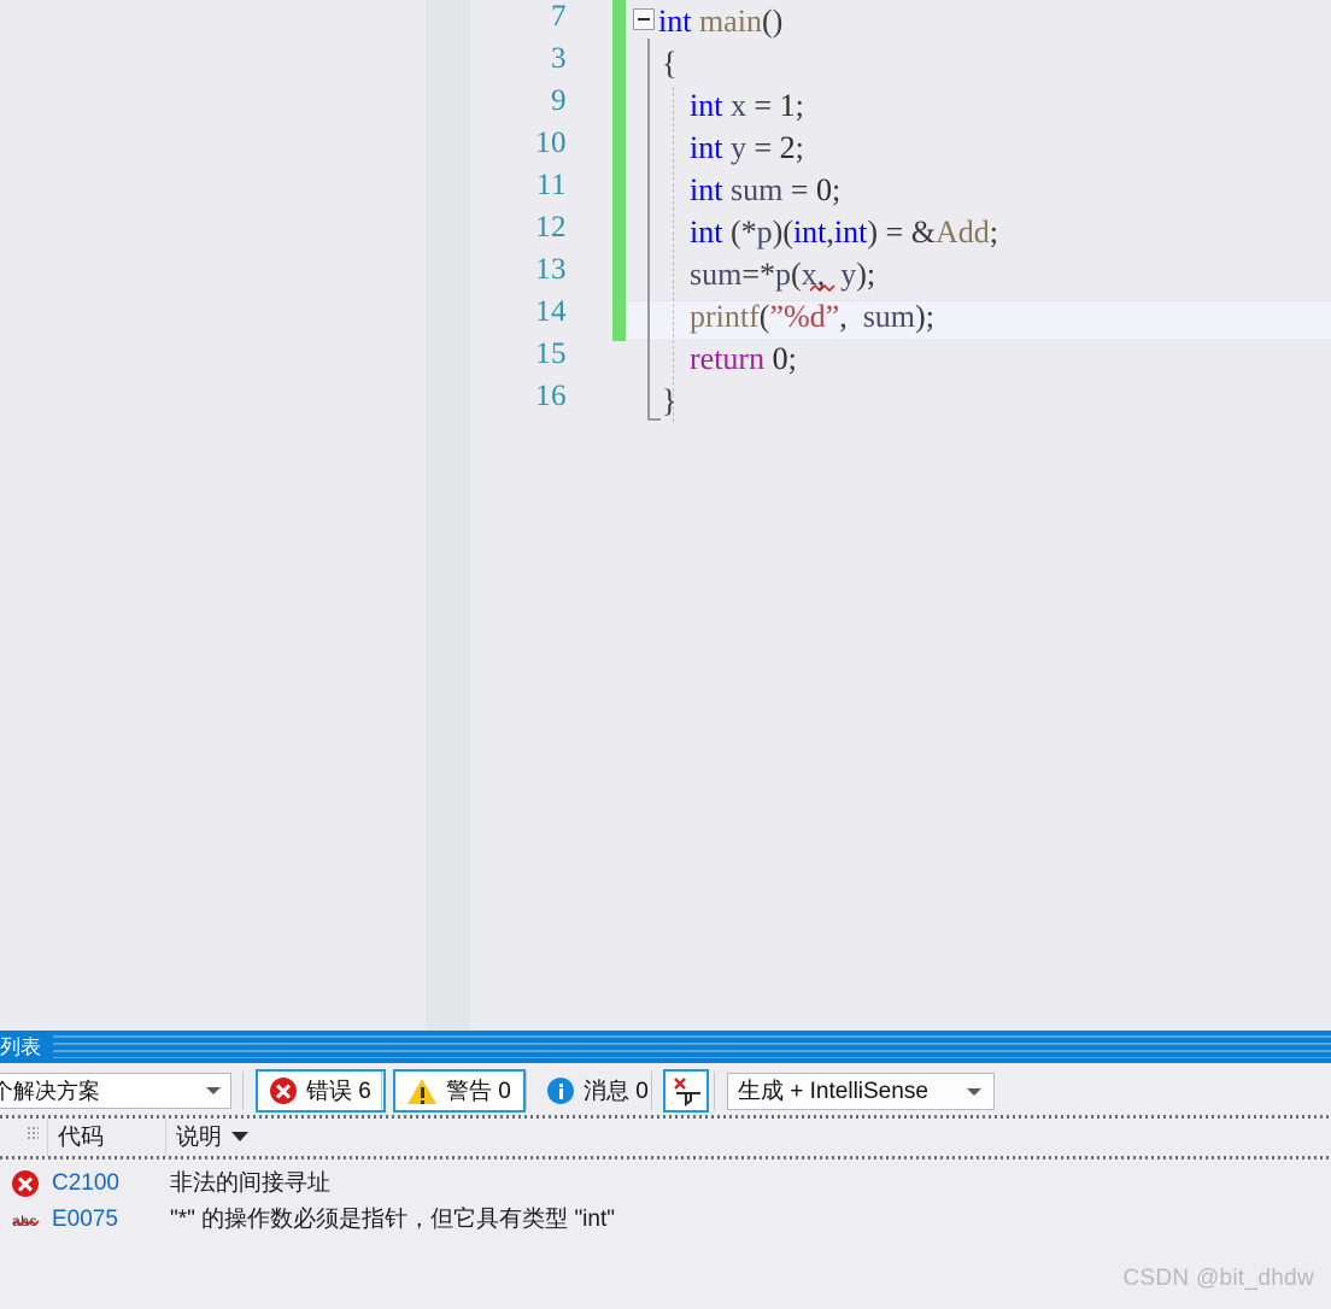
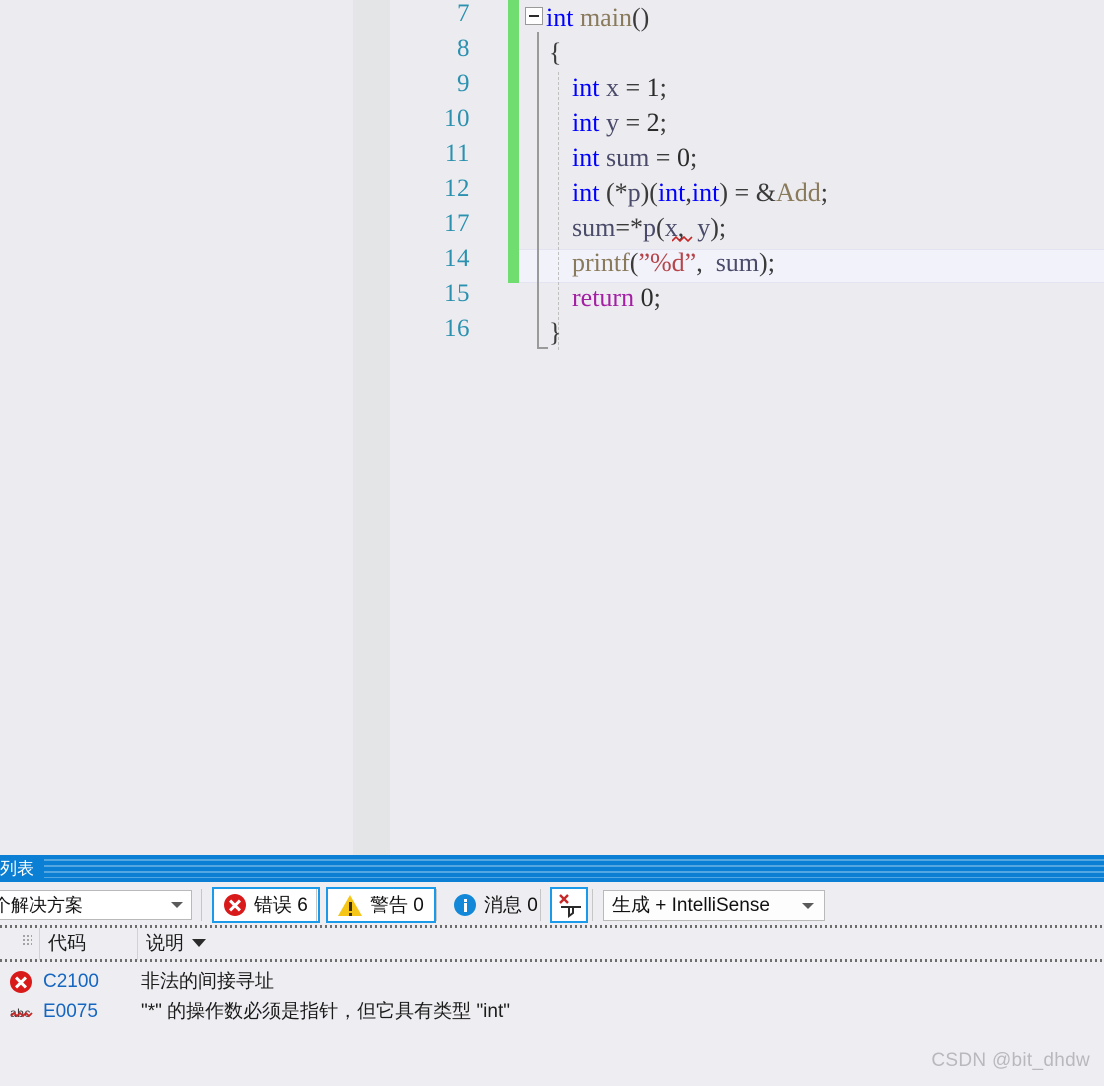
  7
- 3
+ 8
  9
  10
  11
  12
- 13
+ 17
  14
  15
  16
  int main()
  {
  int x = 1;
  int y = 2;
  int sum = 0;
  int (*p)(int,int) = &Add;
  sum=*p(x, y);
  printf(”%d”, sum);
  return 0;
  }
  列表
  个解决方案
  错误 6
  警告 0
  消息 0
  生成 + IntelliSense
  代码
  说明
  C2100
  非法的间接寻址
  E0075
  "*" 的操作数必须是指针，但它具有类型 "int"
  CSDN @bit_dhdw
